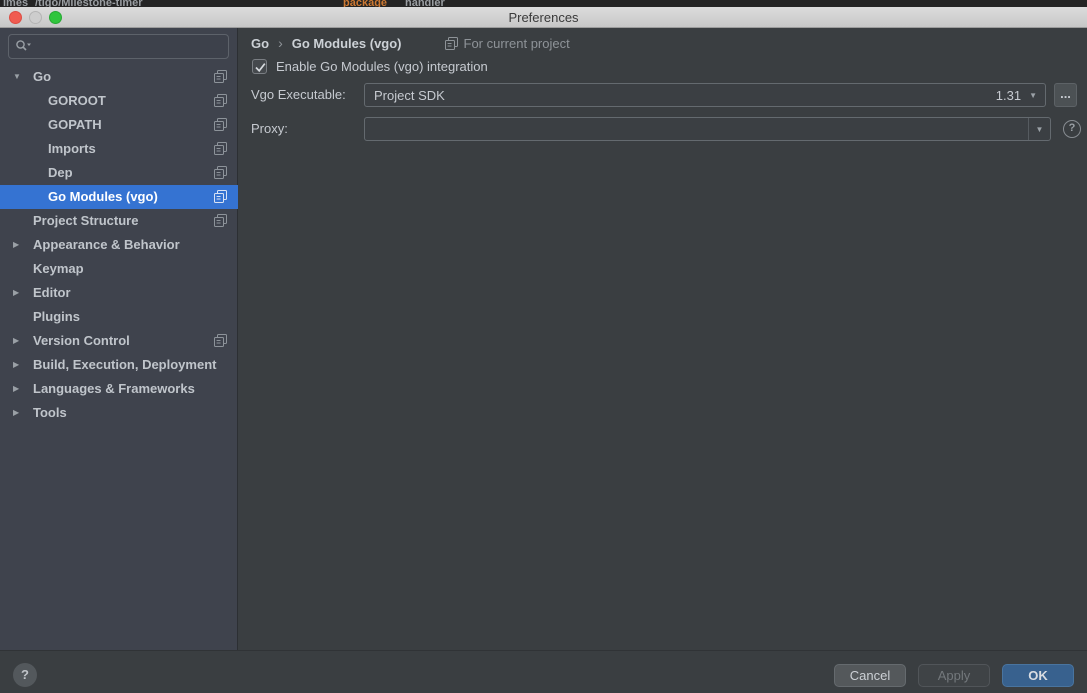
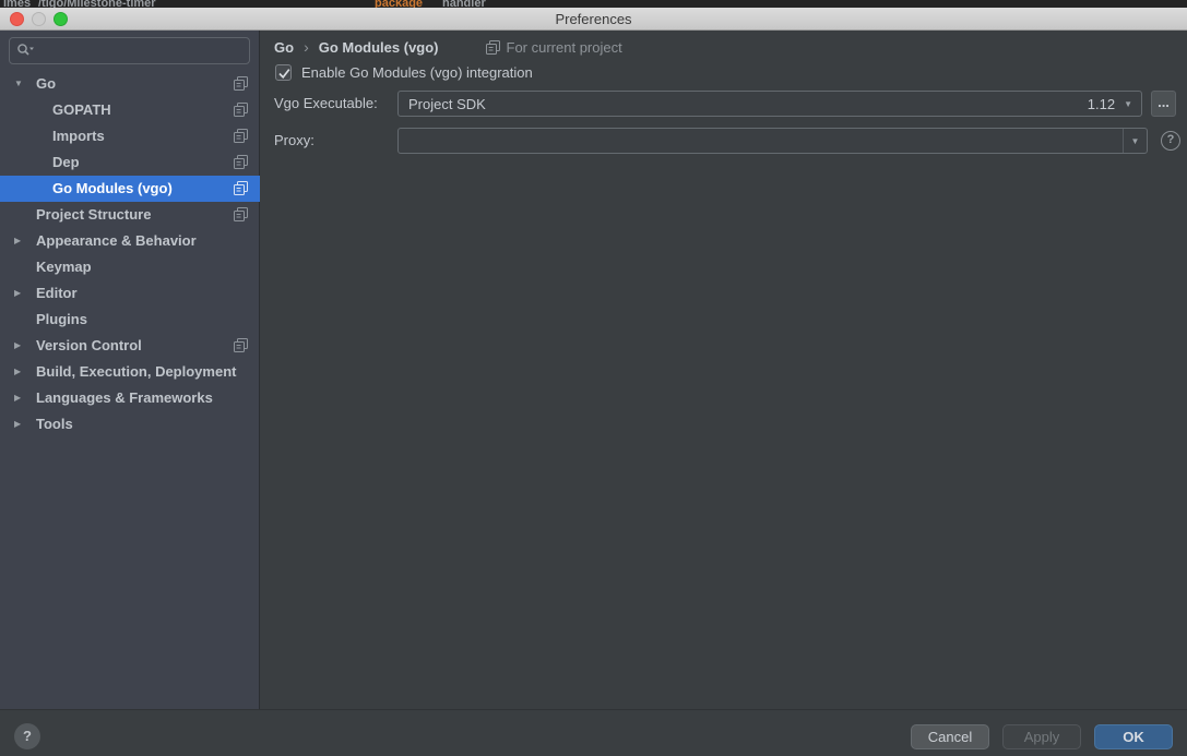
  imes
  /tigo/Milestone-timer
  package
  handler
  Preferences
  ▼
  Go
- GOROOT
  GOPATH
  Imports
  Dep
  Go Modules (vgo)
  Project Structure
  ▶
  Appearance & Behavior
  Keymap
  ▶
  Editor
  Plugins
  ▶
  Version Control
  ▶
  Build, Execution, Deployment
  ▶
  Languages & Frameworks
  ▶
  Tools
  Go
  ›
  Go Modules (vgo)
  For current project
  Enable Go Modules (vgo) integration
  Vgo Executable:
  Project SDK
- 1.31
+ 1.12
  ▼
  ...
  Proxy:
  ▼
  ?
  ?
  Cancel
  Apply
  OK
